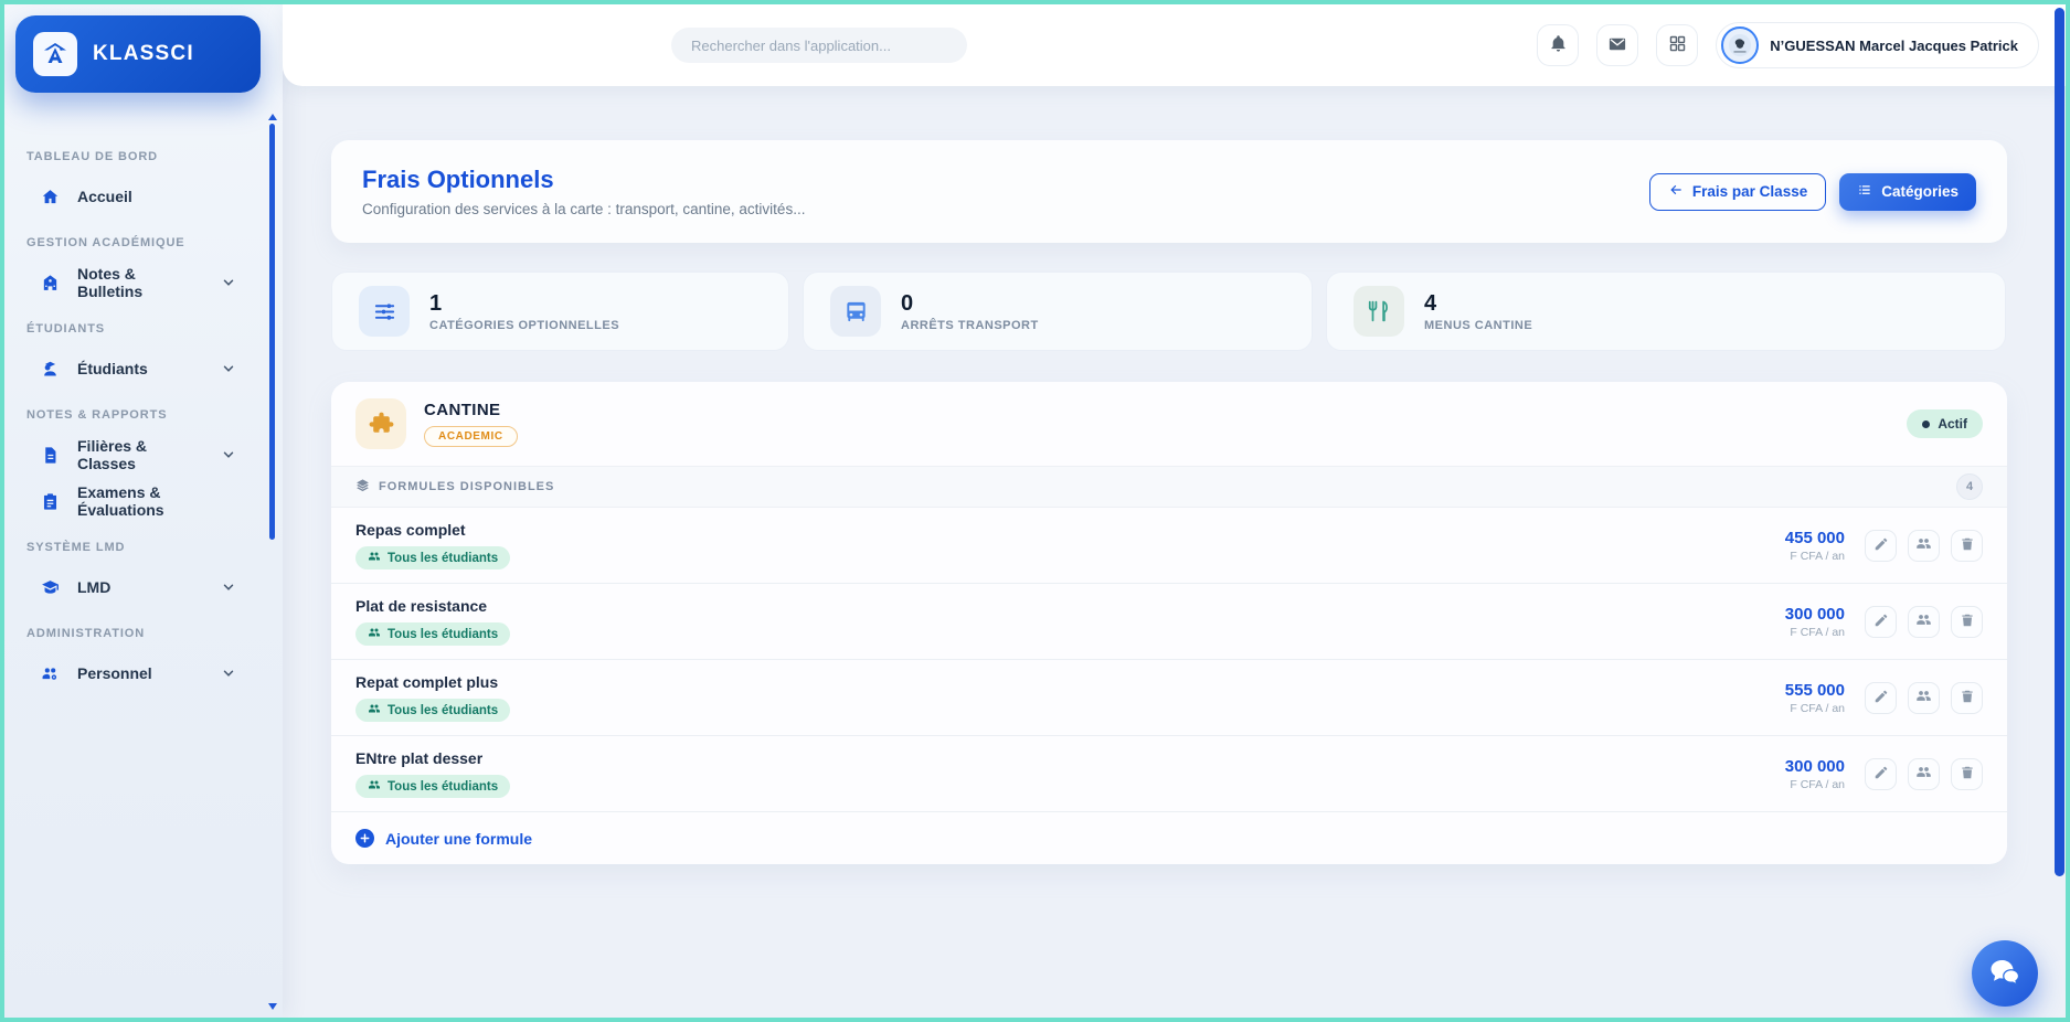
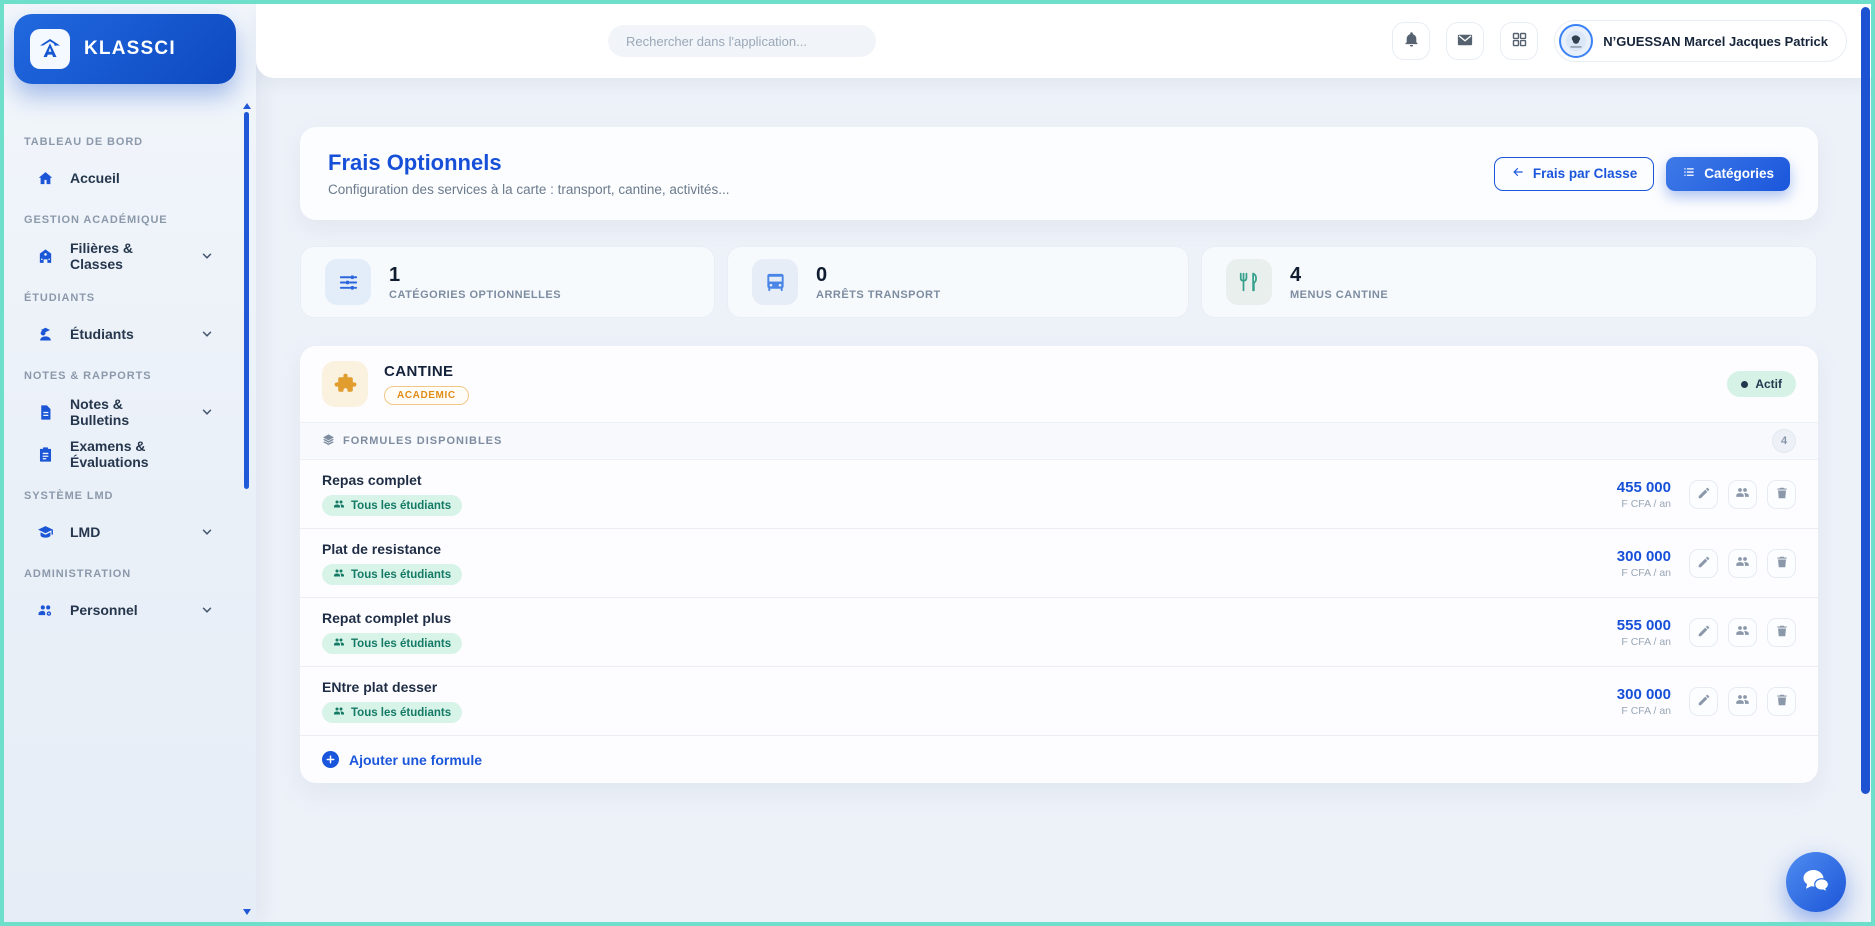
  KLASSCI
  TABLEAU DE BORD
  Accueil
  GESTION ACADÉMIQUE
- Notes & Bulletins
+ Filières & Classes
  ÉTUDIANTS
  Étudiants
  NOTES & RAPPORTS
- Filières & Classes
+ Notes & Bulletins
  Examens & Évaluations
  SYSTÈME LMD
  LMD
  ADMINISTRATION
  Personnel
  Rechercher dans l'application...
  N’GUESSAN Marcel Jacques Patrick
  Frais Optionnels
  Configuration des services à la carte : transport, cantine, activités...
  Frais par Classe
  Catégories
  1
  CATÉGORIES OPTIONNELLES
  0
  ARRÊTS TRANSPORT
  4
  MENUS CANTINE
  CANTINE
  ACADEMIC
  Actif
  FORMULES DISPONIBLES
  4
  Repas complet
  Tous les étudiants
  455 000
  F CFA / an
  Plat de resistance
  Tous les étudiants
  300 000
  F CFA / an
  Repat complet plus
  Tous les étudiants
  555 000
  F CFA / an
  ENtre plat desser
  Tous les étudiants
  300 000
  F CFA / an
  Ajouter une formule
